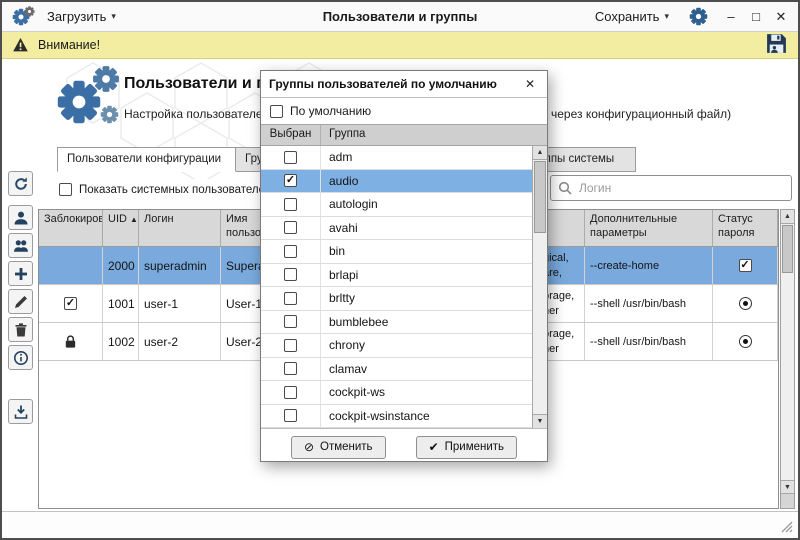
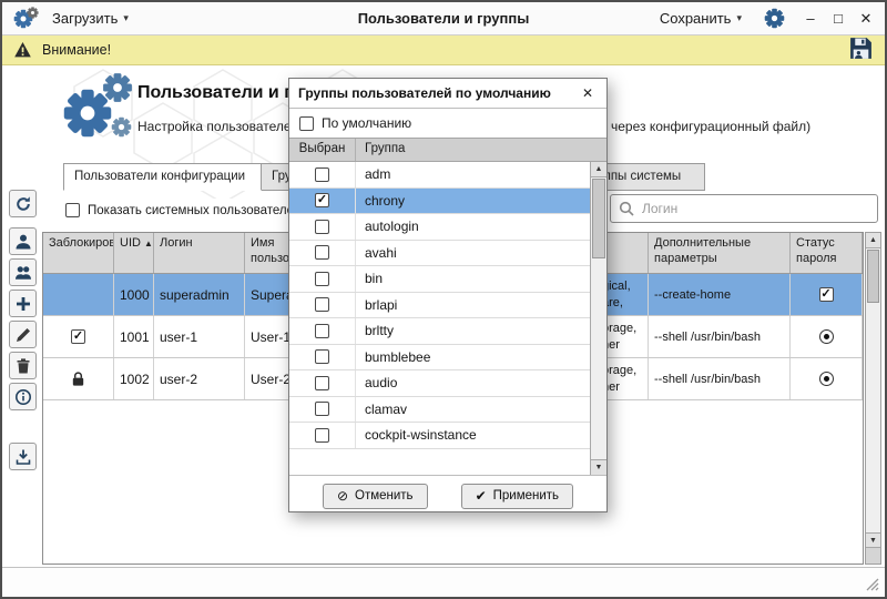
  Загрузить
  ▾
  Пользователи и группы
  Сохранить
  ▾
  –
  □
  ✕
  Внимание!
  Настройка пользовател
  через конфигурационный файл)
  Пользователи конфигурации
  Показать системных пользовател
  Логин
  Заблокиров
  UID ▲
  Логин
  Дополнительные параметры
  Статус пароля
- 2000
+ 1000
  superadmin
  ical, re,
  --create-home
  1001
  user-1
  User-1
  rage, er
  --shell /usr/bin/bash
  1002
  user-2
  User-2
  rage, er
  --shell /usr/bin/bash
  Группы пользователей по умолчанию
  ✕
  По умолчанию
  Выбран
  Группа
  adm
- audio
+ chrony
  autologin
  avahi
  bin
  brlapi
  brltty
  bumblebee
- chrony
+ audio
  clamav
- cockpit-ws
  cockpit-wsinstance
  ⊘
  Отменить
  ✔
  Применить
